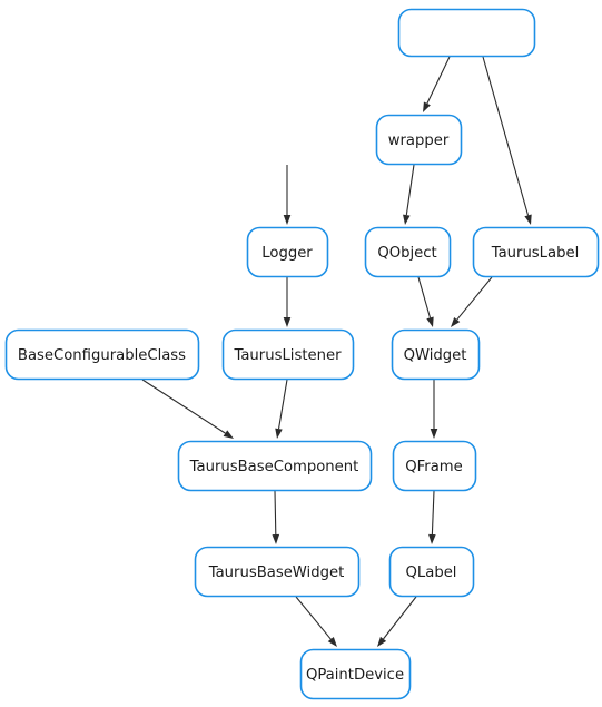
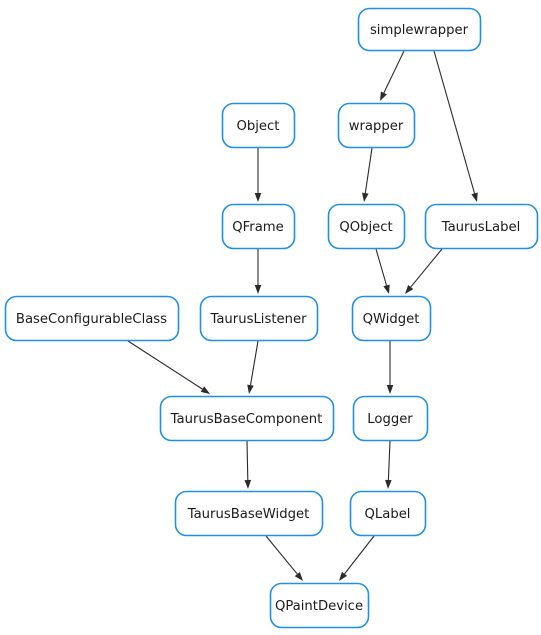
+ simplewrapper
+ Object
  wrapper
- Logger
+ QFrame
  QObject
  TaurusLabel
  BaseConfigurableClass
  TaurusListener
  QWidget
  TaurusBaseComponent
- QFrame
+ Logger
  TaurusBaseWidget
  QLabel
  QPaintDevice
